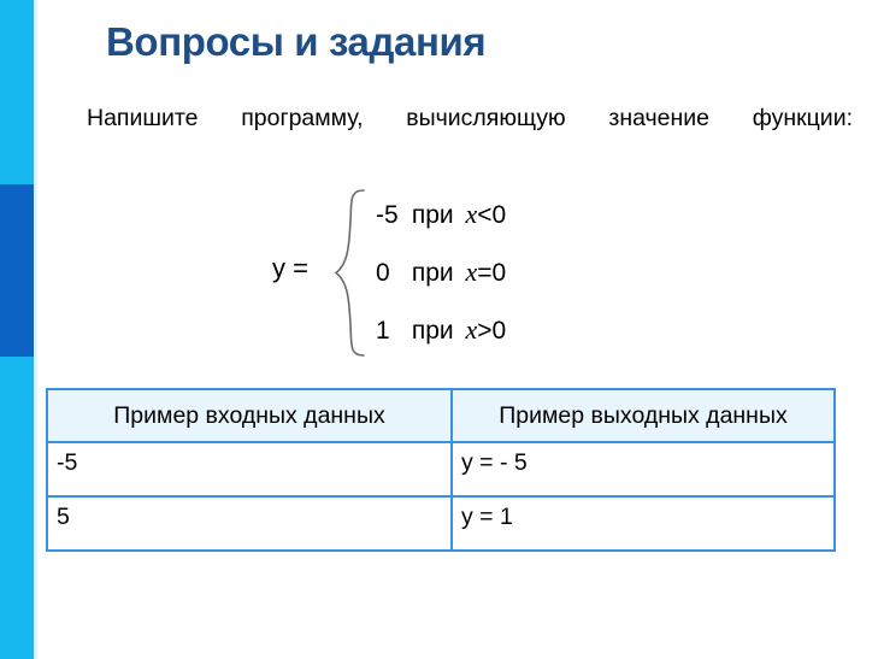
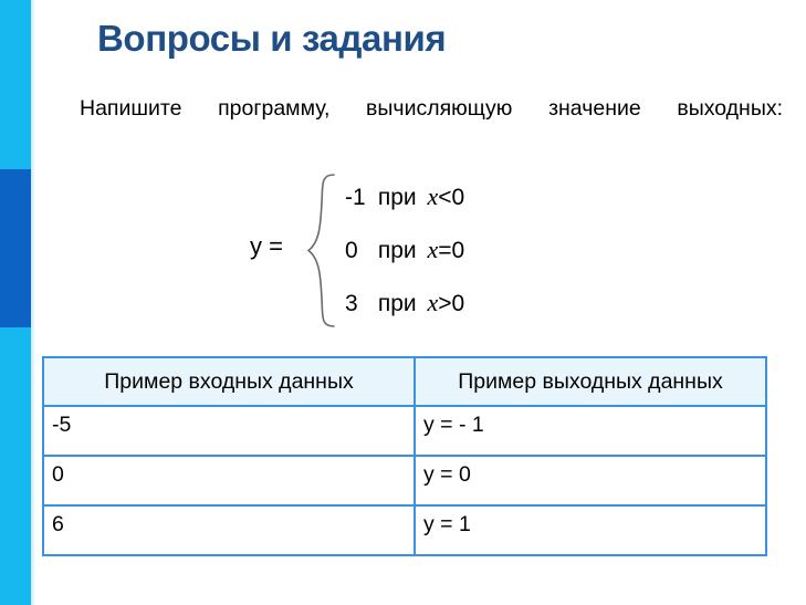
  Вопросы и задания
- Напишите программу, вычисляющую значение функции:
+ Напишите программу, вычисляющую значение выходных:
  y =
- -5 при x<0
+ -1 при x<0
  0 при x=0
- 1 при x>0
+ 3 при x>0
  Пример входных данных	Пример выходных данных
- -5	y = - 5
+ -5	y = - 1
+ 0	y = 0
- 5	y = 1
+ 6	y = 1
